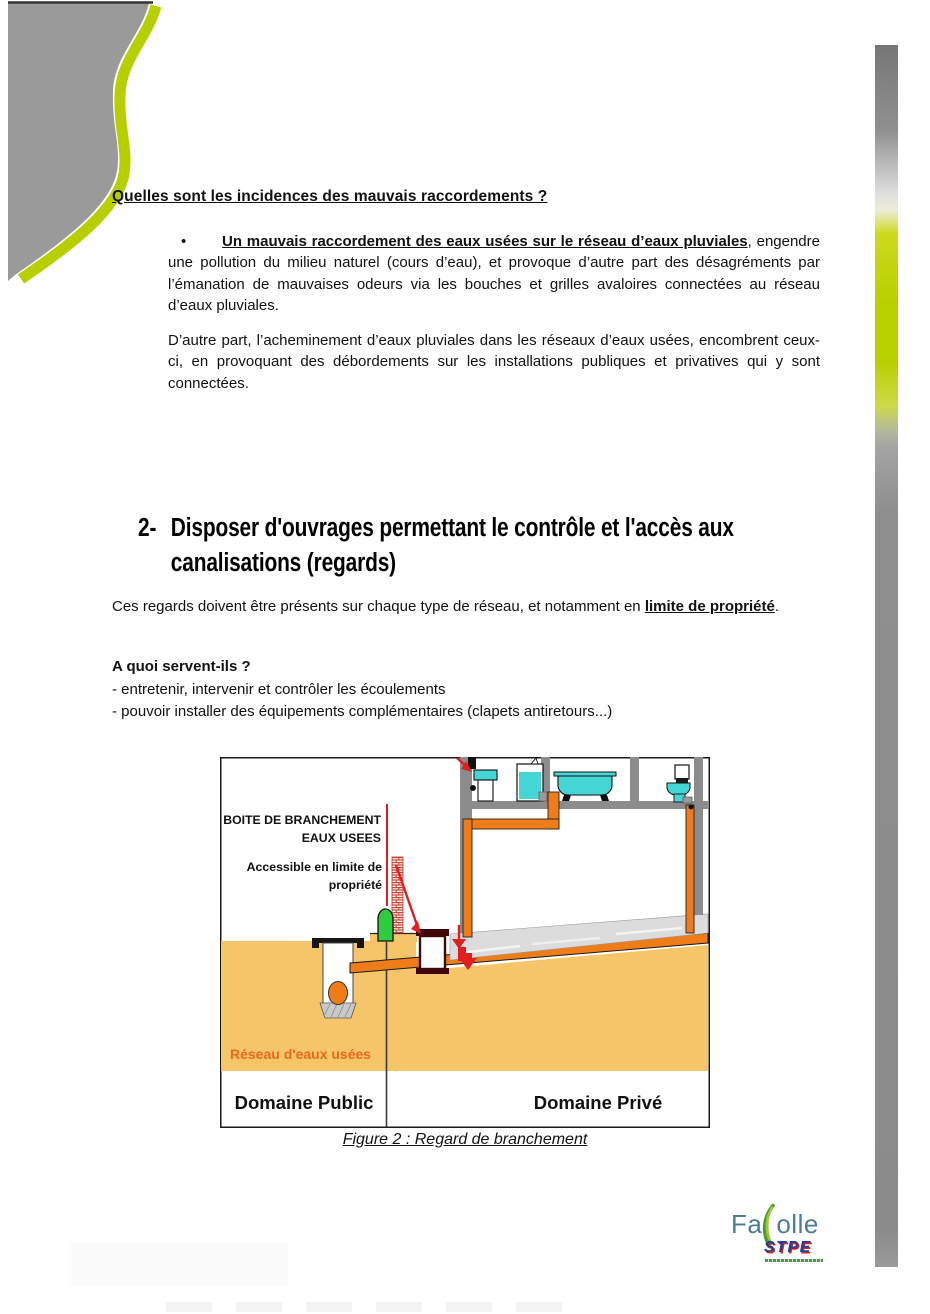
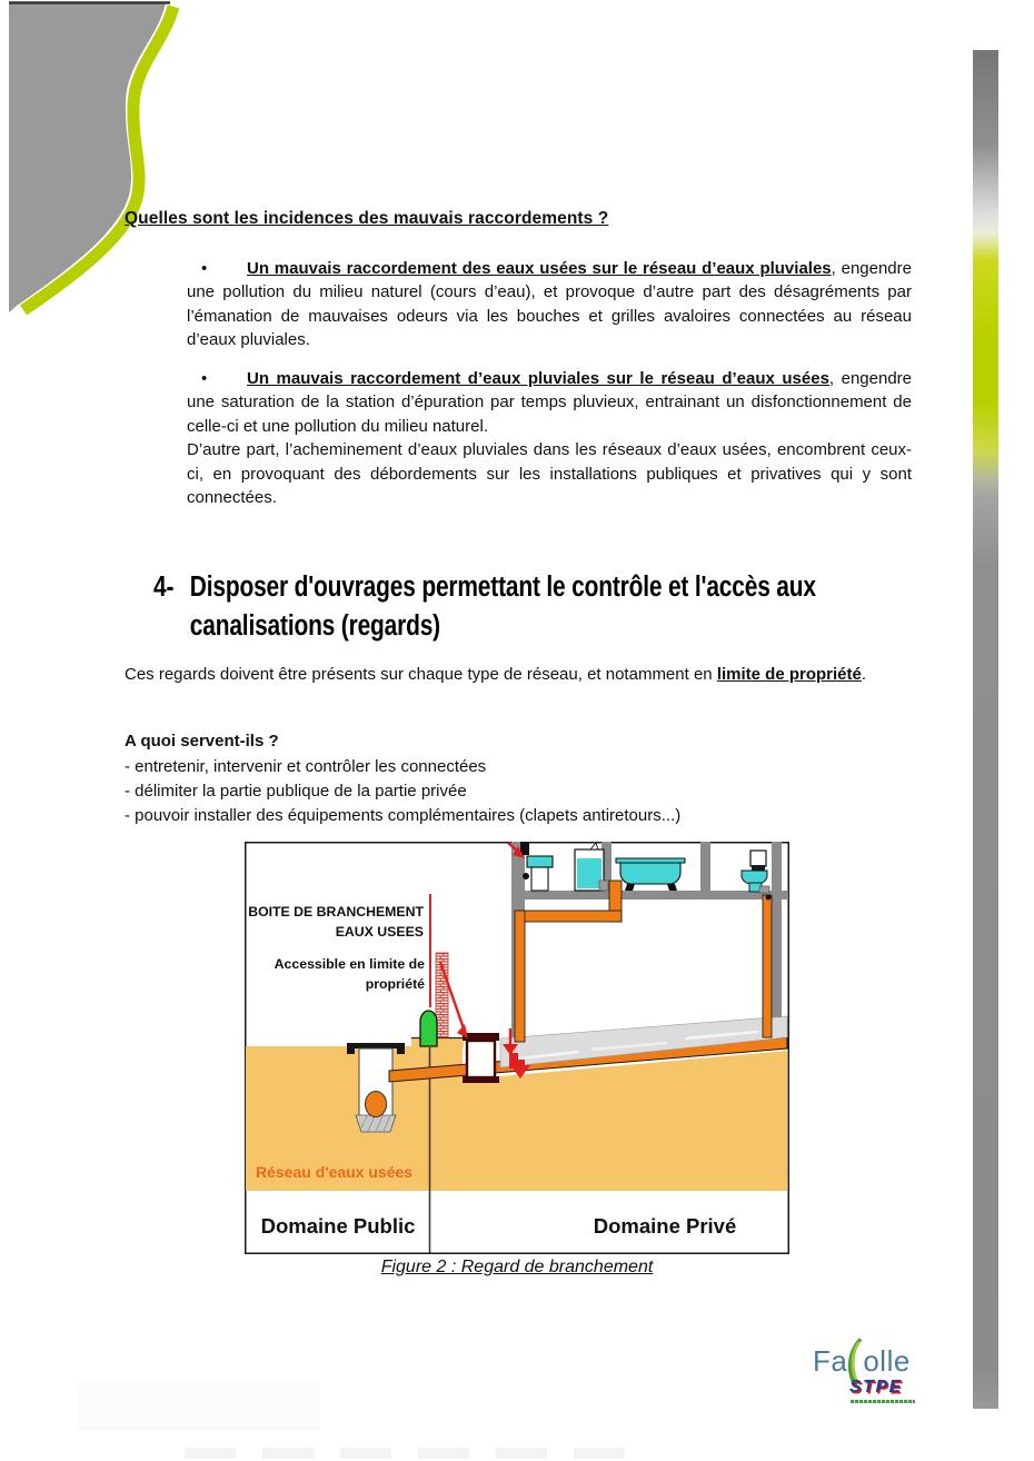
  Quelles sont les incidences des mauvais raccordements ?
  • Un mauvais raccordement des eaux usées sur le réseau d’eaux pluviales, engendre une pollution du milieu naturel (cours d’eau), et provoque d’autre part des désagréments par l’émanation de mauvaises odeurs via les bouches et grilles avaloires connectées au réseau d’eaux pluviales.
+ • Un mauvais raccordement d’eaux pluviales sur le réseau d’eaux usées, engendre une saturation de la station d’épuration par temps pluvieux, entrainant un disfonctionnement de celle-ci et une pollution du milieu naturel.
  D’autre part, l’acheminement d’eaux pluviales dans les réseaux d’eaux usées, encombrent ceux-ci, en provoquant des débordements sur les installations publiques et privatives qui y sont connectées.
- 2-
+ 4-
  Disposer d'ouvrages permettant le contrôle et l'accès aux
  canalisations (regards)
  Ces regards doivent être présents sur chaque type de réseau, et notamment en limite de propriété.
  A quoi servent-ils ?
- - entretenir, intervenir et contrôler les écoulements
+ - entretenir, intervenir et contrôler les connectées
+ - délimiter la partie publique de la partie privée
  - pouvoir installer des équipements complémentaires (clapets antiretours...)
  BOITE DE BRANCHEMENT
  EAUX USEES
  Accessible en limite de
  propriété
  Réseau d'eaux usées
  Domaine Public
  Domaine Privé
  Figure 2 : Regard de branchement
  Fa olle
  STPE
